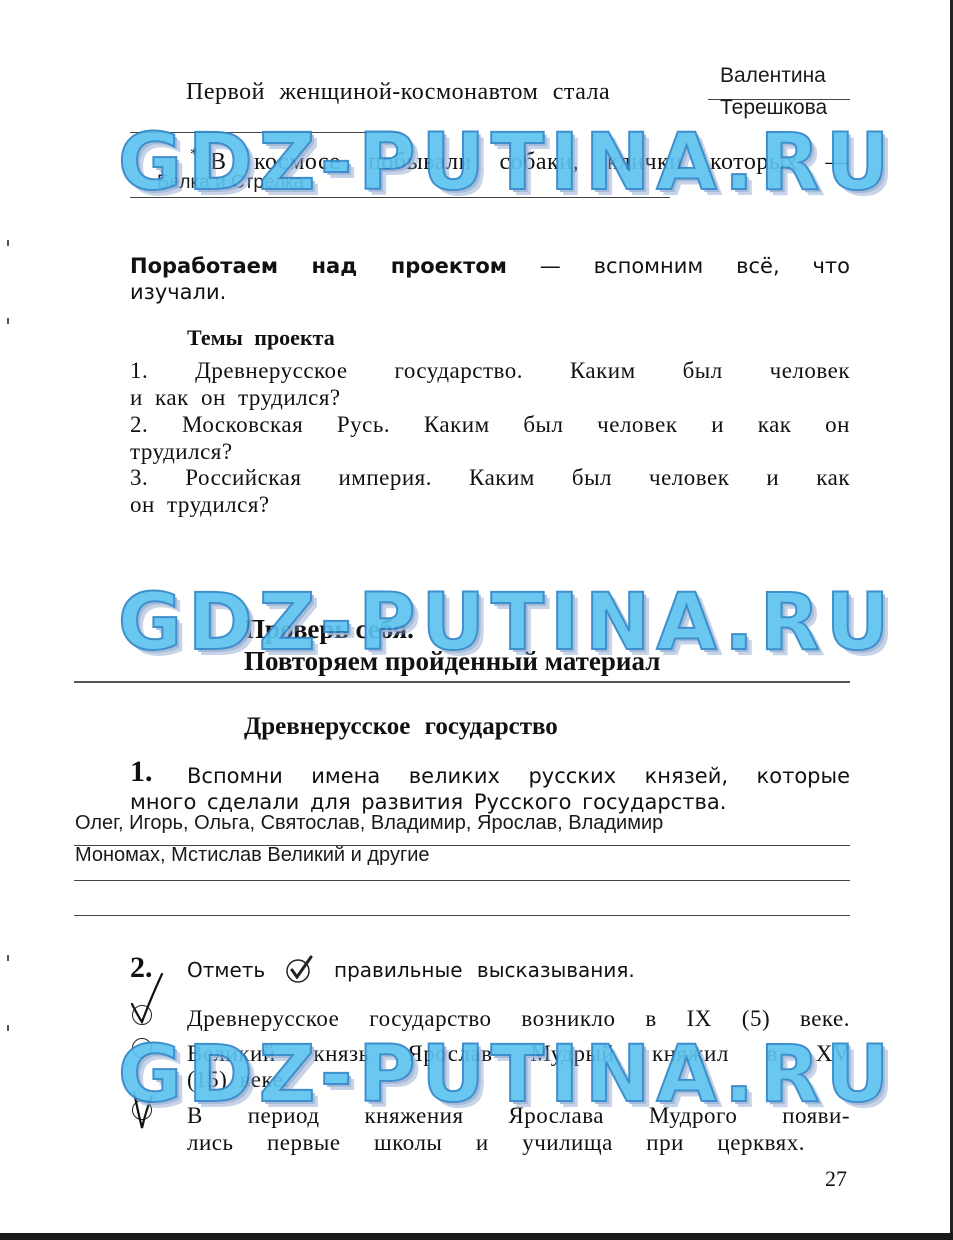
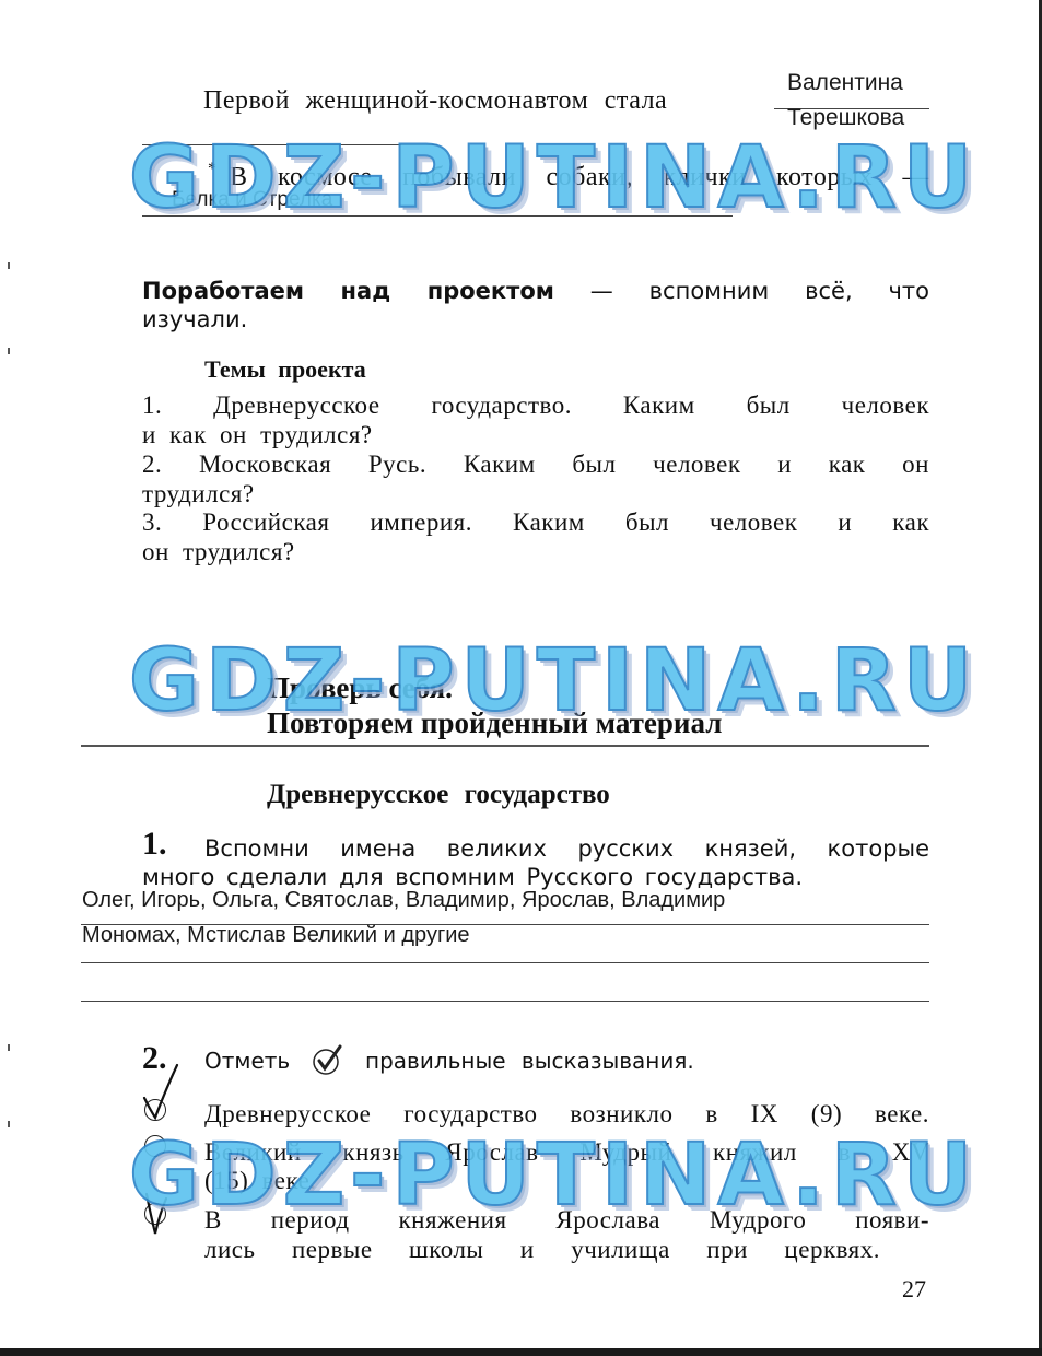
  Первой женщиной-космонавтом стала
  Валентина
  Терешкова
  *
  В космосе побывали собаки, клички которых —
  Белка и Стрелка
  Поработаем над проектом — вспомним всё, что
  изучали.
  Темы проекта
  1. Древнерусское государство. Каким был человек
  и как он трудился?
  2. Московская Русь. Каким был человек и как он
  трудился?
  3. Российская империя. Каким был человек и как
  он трудился?
  Проверь себя.
  Повторяем пройденный материал
  Древнерусское государство
  1.
  Вспомни имена великих русских князей, которые
- много сделали для развития Русского государства.
+ много сделали для вспомним Русского государства.
  Олег, Игорь, Ольга, Святослав, Владимир, Ярослав, Владимир
  Мономах, Мстислав Великий и другие
  2.
  Отметь
  правильные высказывания.
- Древнерусское государство возникло в IX (5) веке.
+ Древнерусское государство возникло в IX (9) веке.
  Великий князь Ярослав Мудрый княжил в XV
  (15) веке.
  В период княжения Ярослава Мудрого появи-
  лись первые школы и училища при церквях.
  27
  GDZ-PUTINA.RU
  GDZ-PUTINA.RU
  GDZ-PUTINA.RU
